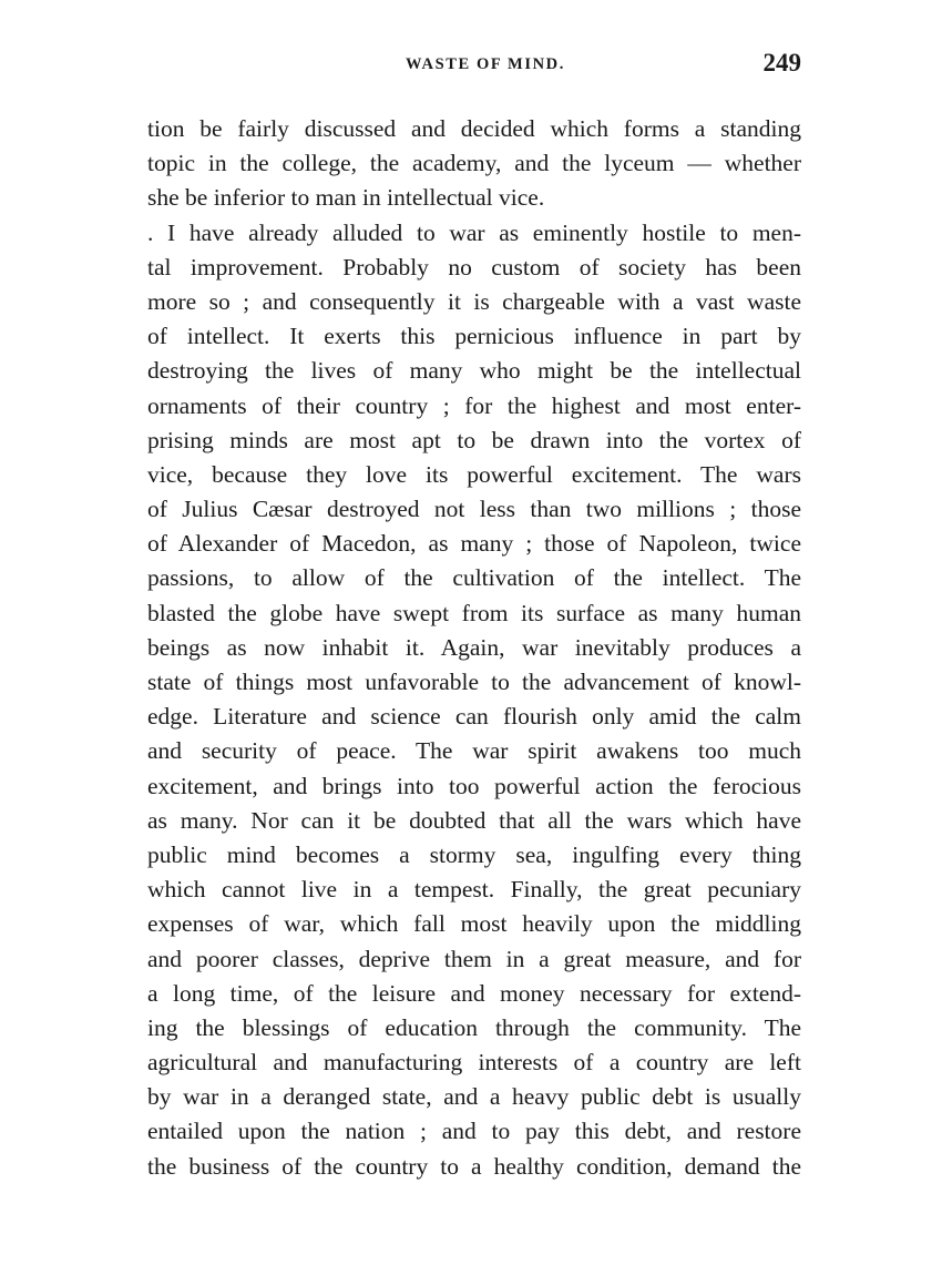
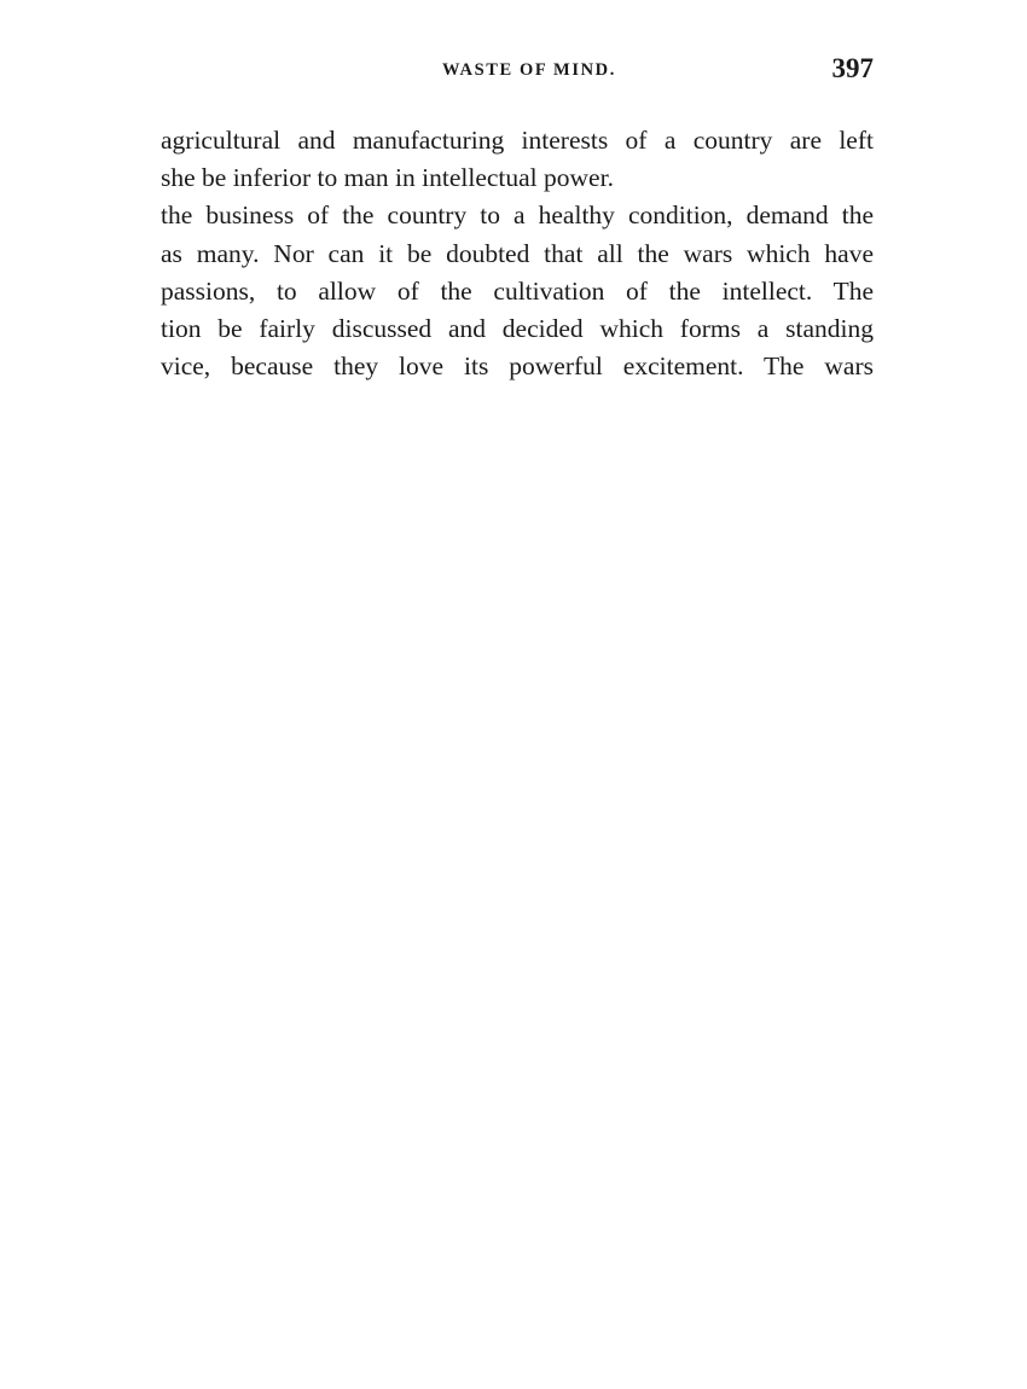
  WASTE OF MIND.
- 249
+ 397
- tion be fairly discussed and decided which forms a standing
+ agricultural and manufacturing interests of a country are left
- topic in the college, the academy, and the lyceum — whether
- she be inferior to man in intellectual vice.
+ she be inferior to man in intellectual power.
- . I have already alluded to war as eminently hostile to men-
- tal improvement. Probably no custom of society has been
- more so ; and consequently it is chargeable with a vast waste
- of intellect. It exerts this pernicious influence in part by
- destroying the lives of many who might be the intellectual
- ornaments of their country ; for the highest and most enter-
- prising minds are most apt to be drawn into the vortex of
- vice, because they love its powerful excitement. The wars
+ the business of the country to a healthy condition, demand the
- of Julius Cæsar destroyed not less than two millions ; those
- of Alexander of Macedon, as many ; those of Napoleon, twice
- passions, to allow of the cultivation of the intellect. The
+ as many. Nor can it be doubted that all the wars which have
- blasted the globe have swept from its surface as many human
- beings as now inhabit it. Again, war inevitably produces a
- state of things most unfavorable to the advancement of knowl-
- edge. Literature and science can flourish only amid the calm
- and security of peace. The war spirit awakens too much
- excitement, and brings into too powerful action the ferocious
- as many. Nor can it be doubted that all the wars which have
+ passions, to allow of the cultivation of the intellect. The
- public mind becomes a stormy sea, ingulfing every thing
- which cannot live in a tempest. Finally, the great pecuniary
- expenses of war, which fall most heavily upon the middling
- and poorer classes, deprive them in a great measure, and for
- a long time, of the leisure and money necessary for extend-
- ing the blessings of education through the community. The
- agricultural and manufacturing interests of a country are left
+ tion be fairly discussed and decided which forms a standing
- by war in a deranged state, and a heavy public debt is usually
- entailed upon the nation ; and to pay this debt, and restore
- the business of the country to a healthy condition, demand the
+ vice, because they love its powerful excitement. The wars
